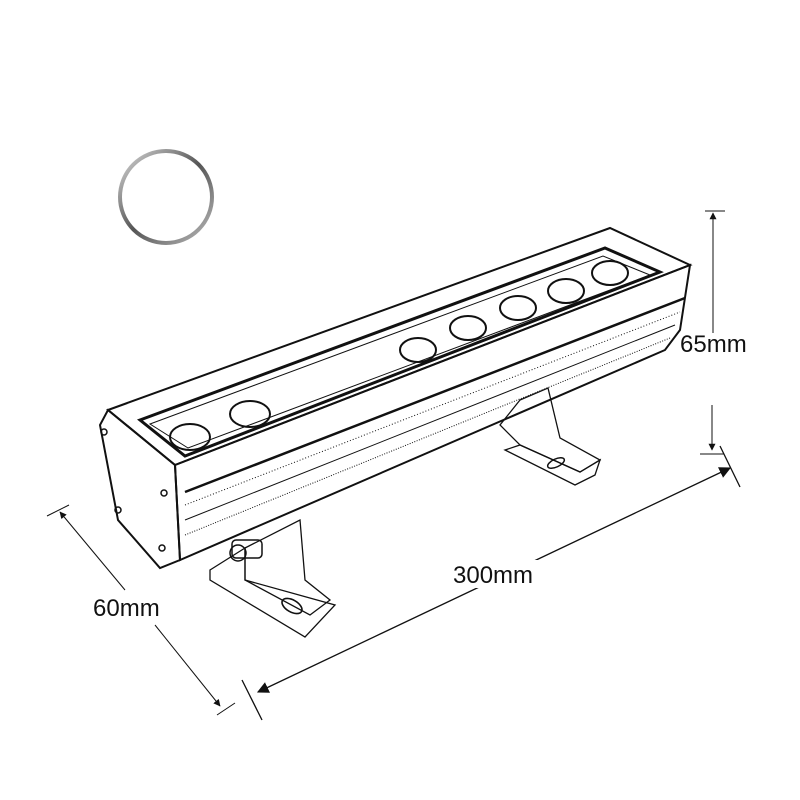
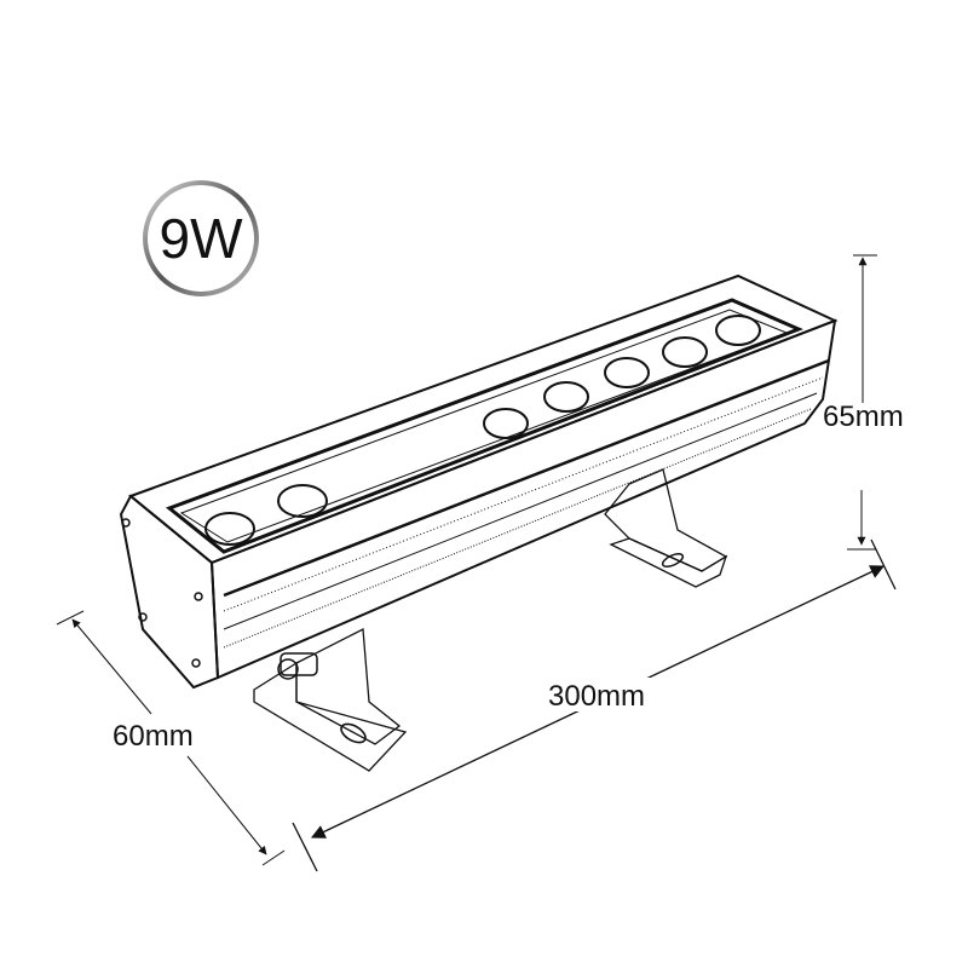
+ 9W
  65mm
  300mm
  60mm
